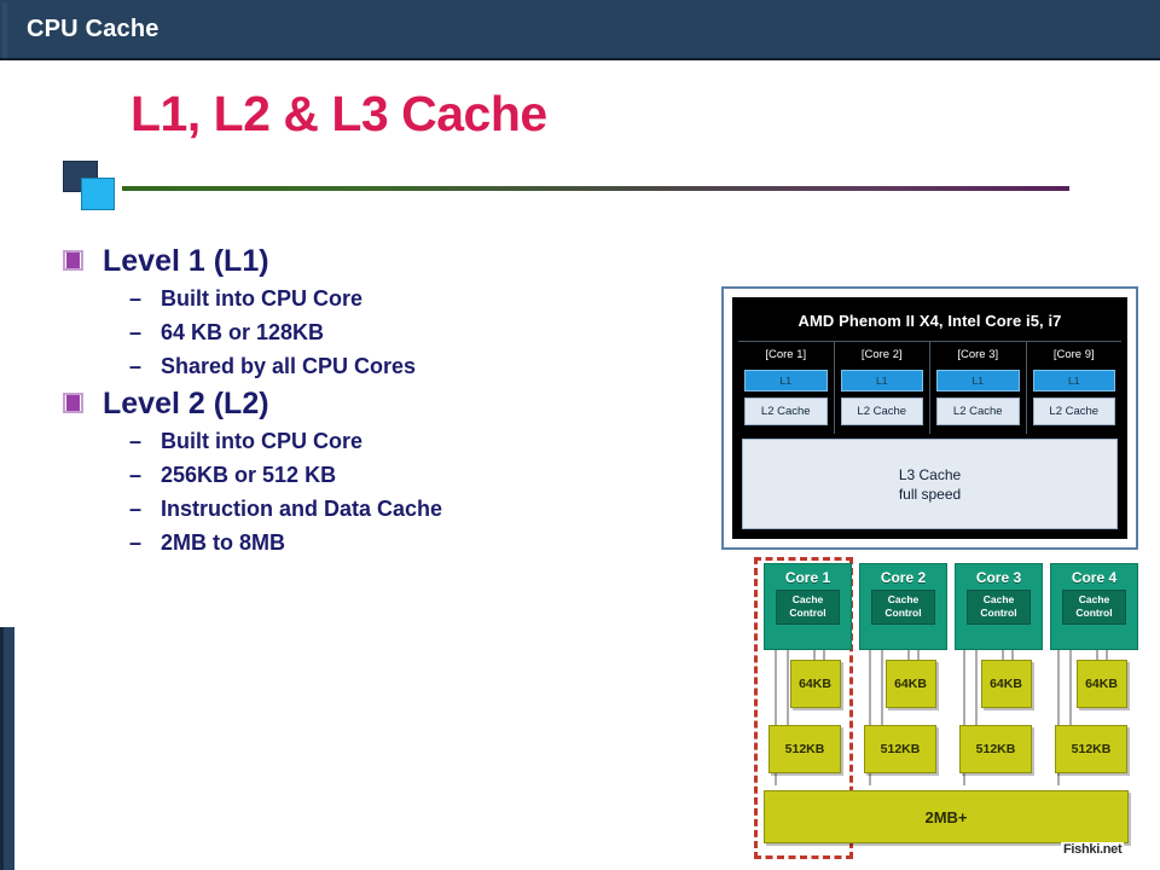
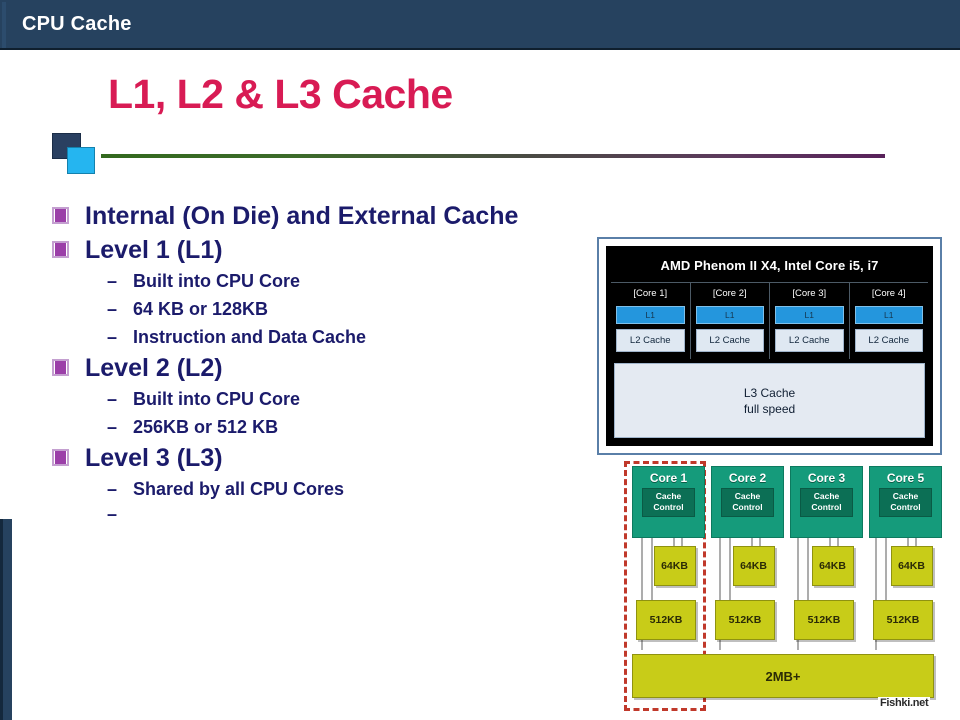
  CPU Cache
  L1, L2 & L3 Cache
+ Internal (On Die) and External Cache
  Level 1 (L1)
  –
  Built into CPU Core
  –
  64 KB or 128KB
  –
- Shared by all CPU Cores
+ Instruction and Data Cache
  Level 2 (L2)
  –
  Built into CPU Core
  –
  256KB or 512 KB
+ Level 3 (L3)
  –
- Instruction and Data Cache
+ Shared by all CPU Cores
  –
- 2MB to 8MB
  AMD Phenom II X4, Intel Core i5, i7
  [Core 1]
  L1
  L2 Cache
  [Core 2]
  L1
  L2 Cache
  [Core 3]
  L1
  L2 Cache
- [Core 9]
+ [Core 4]
  L1
  L2 Cache
  L3 Cache
  full speed
  Core 1
  Cache
  Control
  Core 2
  Cache
  Control
  Core 3
  Cache
  Control
- Core 4
+ Core 5
  Cache
  Control
  64KB
  64KB
  64KB
  64KB
  512KB
  512KB
  512KB
  512KB
  2MB+
  Fishki.net
